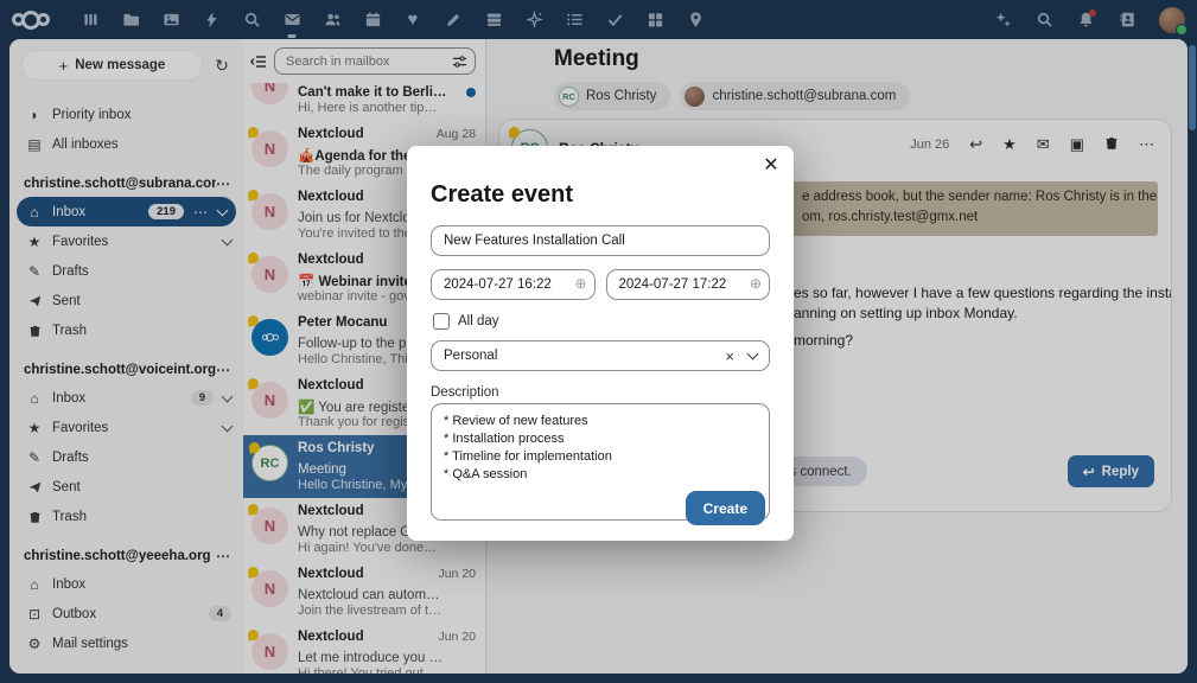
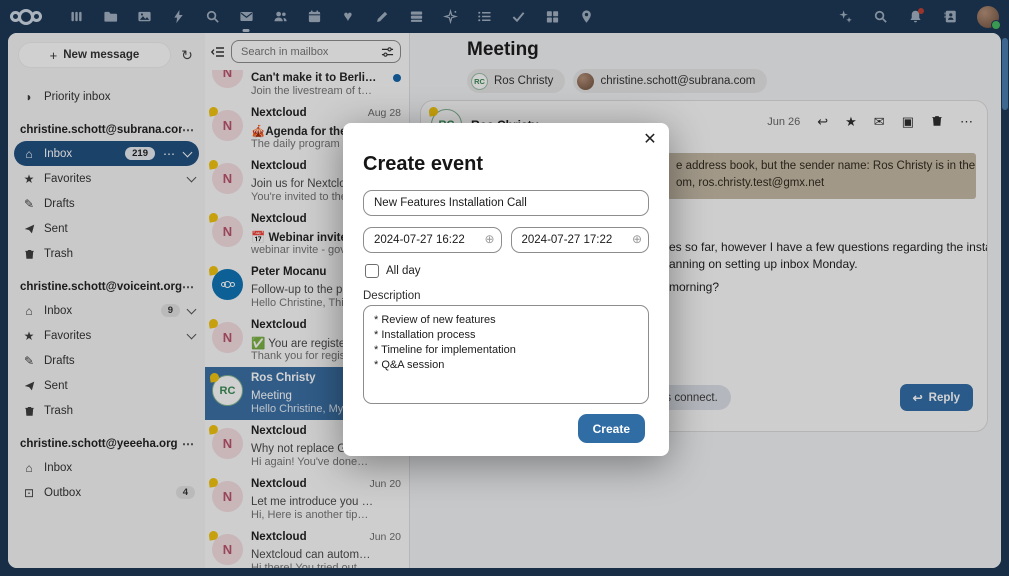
  ♥
  +
  New message
  ↻
  ◗
  Priority inbox
- ▤
- All inboxes
  christine.schott@subrana.co
  ⋯
  ⌂
  Inbox
  219
  ⋯
  ★
  Favorites
  ✎
  Drafts
  Sent
  Trash
  christine.schott@voiceint.org
  ⋯
  ⌂
  Inbox
  9
  ★
  Favorites
  ✎
  Drafts
  Sent
  Trash
  christine.schott@yeeeha.org
  ⋯
  ⌂
  Inbox
  ⊡
  Outbox
  4
- ⚙
- Mail settings
  Search in mailbox
  N
  Can't make it to Berli…
- Hi, Here is another tip…
+ Join the livestream of t…
  N
  Nextcloud
  Aug 28
  🎪Agenda for th
  The daily program
  N
  Nextcloud
  Join us for Nextcl
  You're invited to th
  N
  Nextcloud
  📅 Webinar invit
  webinar invite - go
  Peter Mocanu
  Follow-up to the p
  Hello Christine, Th
  N
  Nextcloud
  Thank you for regi
  RC
  Ros Christy
  Meeting
  Hello Christine, My
  N
  Nextcloud
  Why not replace G
  Hi again! You've done…
  N
  Nextcloud
  Jun 20
- Nextcloud can autom…
+ Let me introduce you …
- Join the livestream of t…
+ Hi, Here is another tip…
  N
  Nextcloud
  Jun 20
- Let me introduce you …
+ Nextcloud can autom…
  Meeting
  RC
  Ros Christy
  christine.schott@subrana.com
  Jun 26
  ↩
  ★
  ✉
  ▣
  ⋯
  e address book, but the sender name: Ros Christy is in the
  om, ros.christy.test@gmx.net
  es so far, however I have a few questions regarding the inst
  anning on setting up inbox Monday.
  morning?
  connect.
  ↩
  Reply
  ✕
  Create event
  New Features Installation Call
  2024-07-27 16:22
  ⊕
  2024-07-27 17:22
  ⊕
  All day
- Personal
- ×
  Description
  * Review of new features
  * Installation process
  * Timeline for implementation
  * Q&A session
  Create
